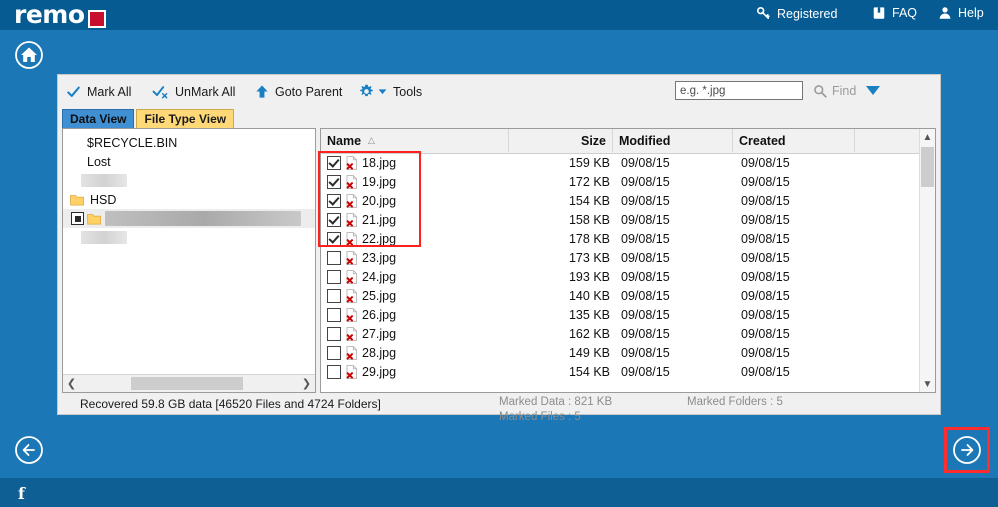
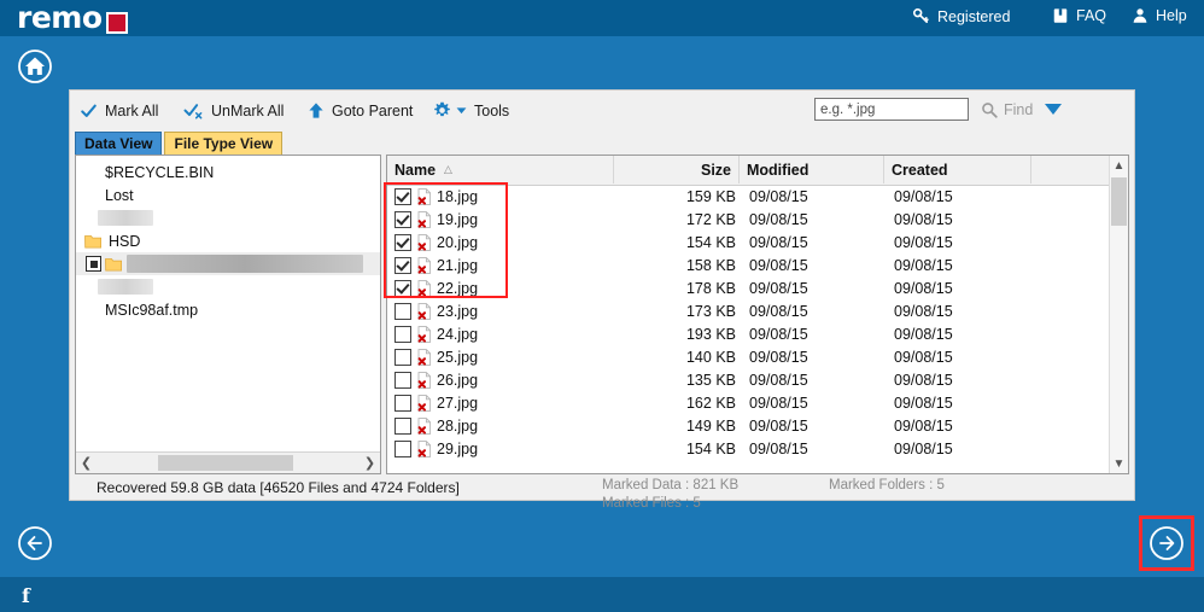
  remo
  Registered
  FAQ
  Help
  Mark All
  UnMark All
  Goto Parent
  Tools
  e.g. *.jpg
  Find
  Data View
  File Type View
  $RECYCLE.BIN
  Lost
  HSD
+ MSIc98af.tmp
  ❮
  ❯
  Name
  △
  Size
  Modified
  Created
  18.jpg
  159 KB
  09/08/15
  09/08/15
  19.jpg
  172 KB
  09/08/15
  09/08/15
  20.jpg
  154 KB
  09/08/15
  09/08/15
  21.jpg
  158 KB
  09/08/15
  09/08/15
  22.jpg
  178 KB
  09/08/15
  09/08/15
  23.jpg
  173 KB
  09/08/15
  09/08/15
  24.jpg
  193 KB
  09/08/15
  09/08/15
  25.jpg
  140 KB
  09/08/15
  09/08/15
  26.jpg
  135 KB
  09/08/15
  09/08/15
  27.jpg
  162 KB
  09/08/15
  09/08/15
  28.jpg
  149 KB
  09/08/15
  09/08/15
  29.jpg
  154 KB
  09/08/15
  09/08/15
  ▲
  ▼
  Recovered 59.8 GB data [46520 Files and 4724 Folders]
  Marked Data : 821 KB
  Marked Files : 5
  Marked Folders : 5
  f
